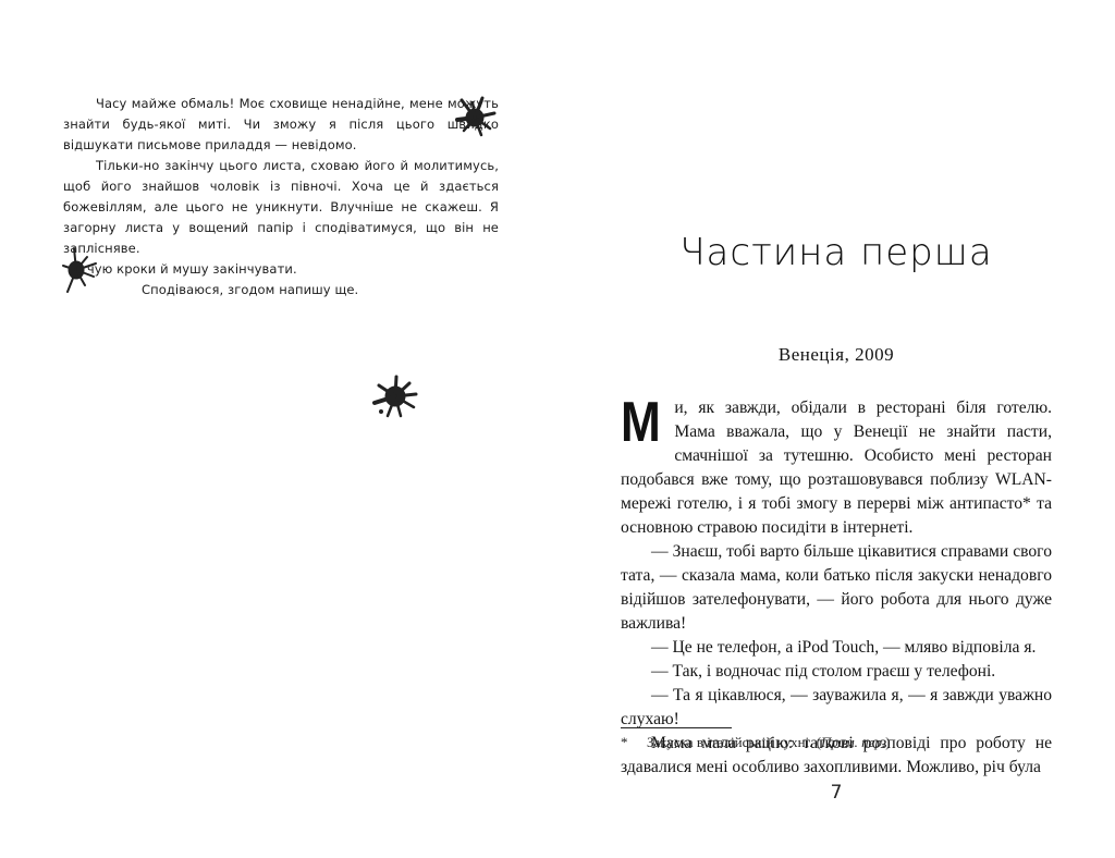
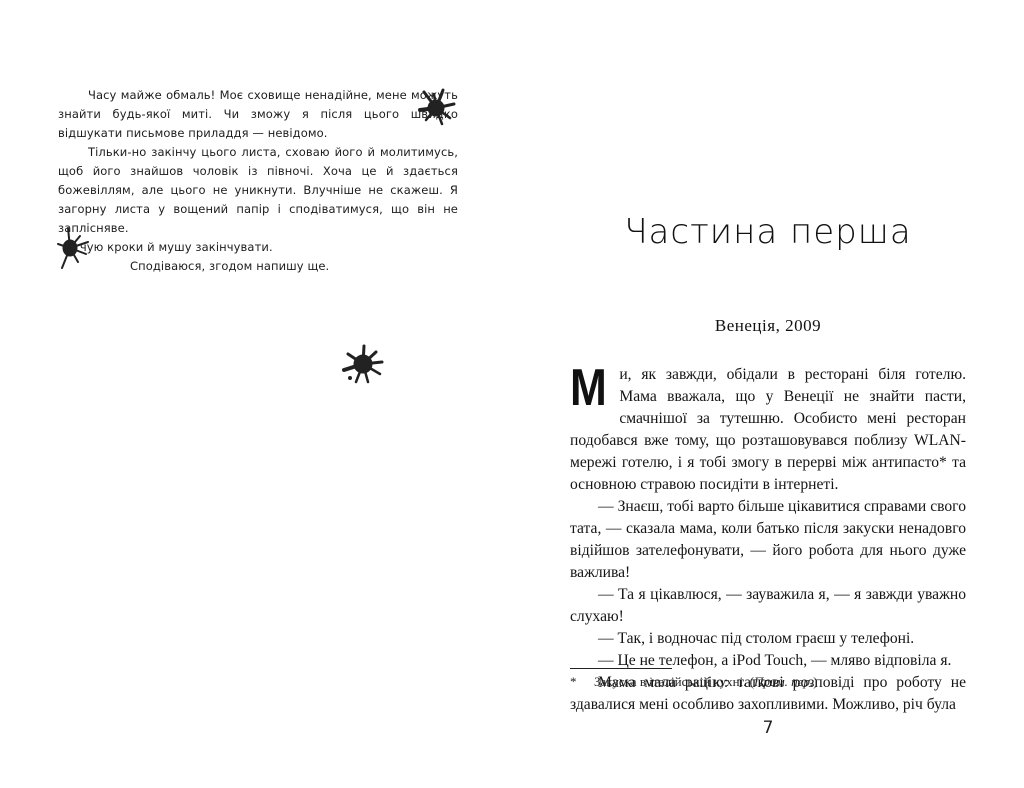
  Часу майже обмаль! Моє сховище ненадійне, мене можть знайти будь-якої миті. Чи зможу я після цього швко відшукати письмове приладдя — невідомо.
  Тільки-но закінчу цього листа, сховаю його й молитимусь, щоб його знайшов чоловік із півночі. Хоча це й здається божевіллям, але цього не уникнути. Влучніше не скажеш. Я загорну листа у вощений папір і сподіватимуся, що він не зплісняве.
  чую кроки й мушу закінчувати.
  Сподіваюся, згодом напишу ще.
  Частина перша
  Венеція, 2009
  М
  и, як завжди, обідали в ресторані біля готелю. Мама вважала, що у Венеції не знайти пасти, смачнішої за тутешню. Особисто мені ресторан подобався вже тому, що розташовувався поблизу WLAN-мережі готелю, і я тобі змогу в перерві між антипасто* та основною стравою посидіти в інтернеті.
  — Знаєш, тобі варто більше цікавитися справами свого тата, — сказала мама, коли батько після закуски ненадовго відійшов зателефонувати, — його робота для нього дуже важлива!
- — Це не телефон, а iPod Touch, — мляво відповіла я.
+ — Та я цікавлюся, — зауважила я, — я завжди уважно слухаю!
  — Так, і водночас під столом граєш у телефоні.
- — Та я цікавлюся, — зауважила я, — я завжди уважно слухаю!
+ — Це не телефон, а iPod Touch, — мляво відповіла я.
  Мама мала рацію: таткові розповіді про роботу не здавалися мені особливо захопливими. Можливо, річ була
  * Закуска в італійській кухні. (Прим. пер.)
  7
